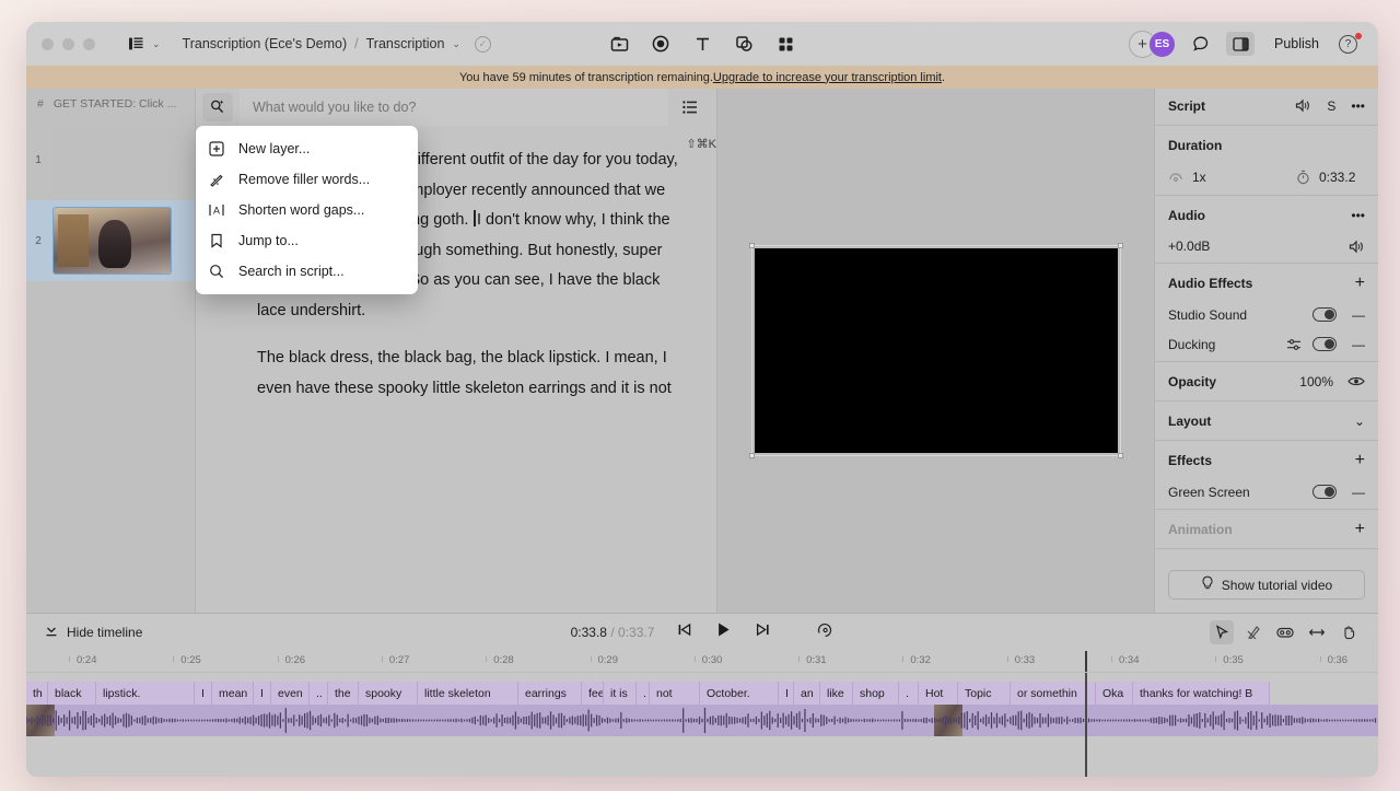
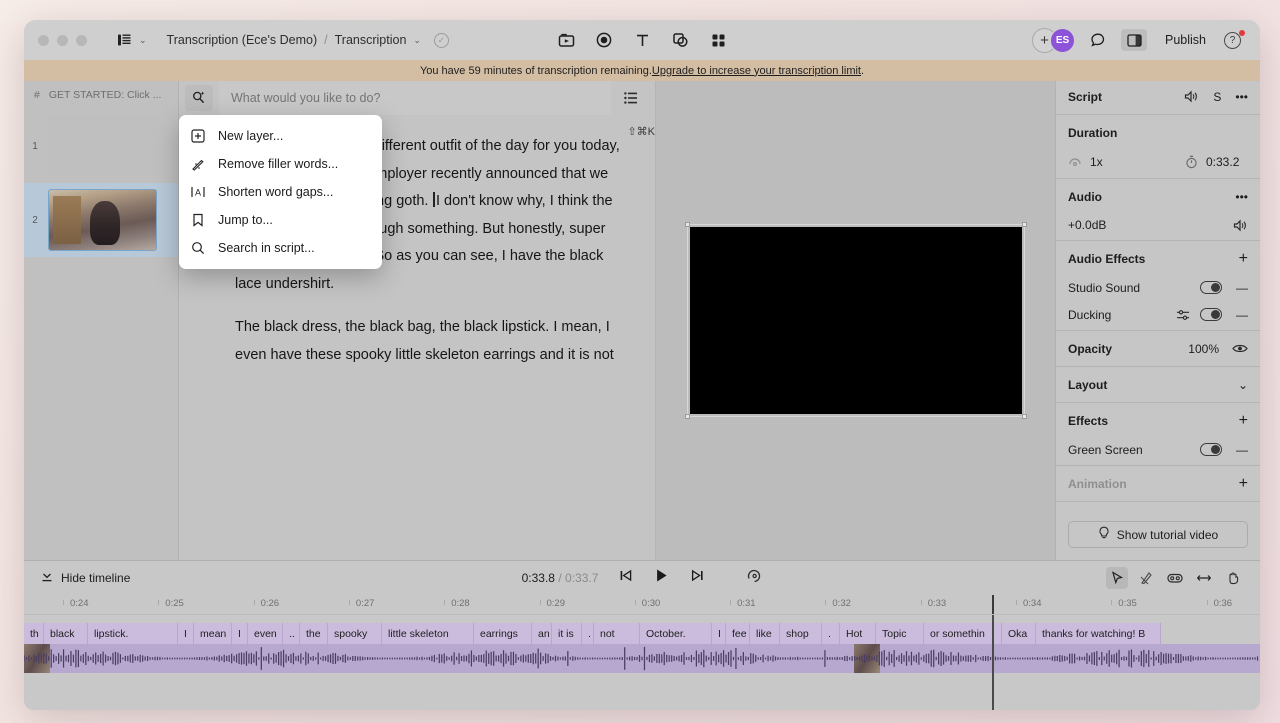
  ⌄
  Transcription (Ece's Demo)
  /
  Transcription
  ⌄
  ✓
  +
  ES
  Publish
  ?
  You have 59 minutes of transcription remaining.
  Upgrade to increase your transcription limit
  .
  #
  GET STARTED: Click ...
  1
  2
  What would you like to do?
  New layer...
  Remove filler words...
  A
  Shorten word gaps...
  Jump to...
  Search in script...
  ⇧⌘K
  The black dress, the black bag, the black lipstick. I mean, I even have these spooky little skeleton earrings and it is not
  Script
  S
  •••
  Duration
  1x
  0:33.2
  Audio
  •••
  +0.0dB
  Audio Effects
  +
  Studio Sound
  —
  Ducking
  —
  Opacity
  100%
  Layout
  ⌄
  Effects
  +
  Green Screen
  —
  Animation
  +
  Show tutorial video
  Hide timeline
  0:33.8 / 0:33.7
  0:24
  0:25
  0:26
  0:27
  0:28
  0:29
  0:30
  0:31
  0:32
  0:33
  0:34
  0:35
  0:36
  th
  black
  lipstick.
  I
  mean
  I
  even
  ..
  the
  spooky
  little skeleton
  earrings
- fee
+ an
  it is
  .
  not
  October.
  I
- an
+ fee
  like
  shop
  .
  Hot
  Topic
  or somethin
  Oka
  thanks for watching! B
